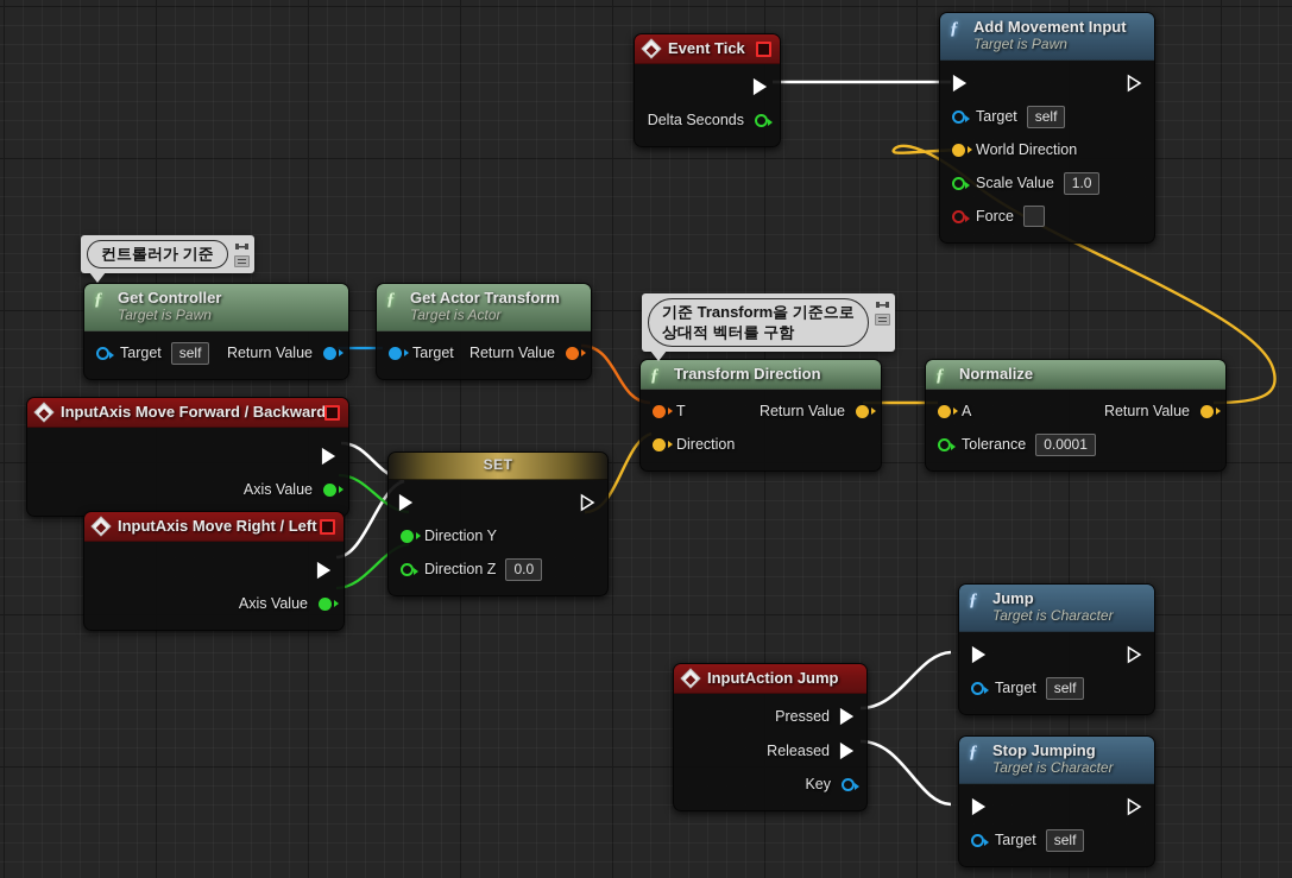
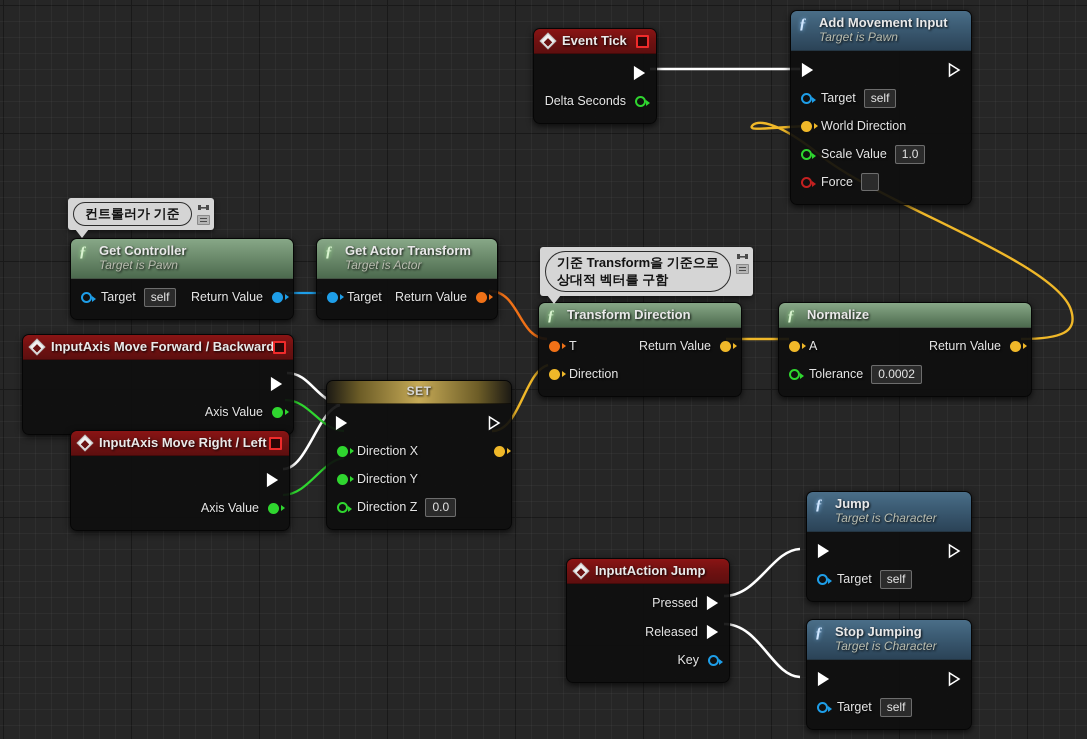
  컨트롤러가 기준
  기준 Transform을 기준으로
  상대적 벡터를 구함
  Event Tick
  Delta Seconds
  ƒ
  Add Movement Input
  Target is Pawn
  Target
  self
  World Direction
  Scale Value
  1.0
  Force
  ƒ
  Get Controller
  Target is Pawn
  Target
  self
  Return Value
  ƒ
  Get Actor Transform
  Target is Actor
  Target
  Return Value
  ƒ
  Transform Direction
  T
  Return Value
  Direction
  ƒ
  Normalize
  A
  Return Value
  Tolerance
- 0.0001
+ 0.0002
  InputAxis Move Forward / Backward
  Axis Value
  InputAxis Move Right / Left
  Axis Value
  SET
+ Direction X
  Direction Y
  Direction Z
  0.0
  InputAction Jump
  Pressed
  Released
  Key
  ƒ
  Jump
  Target is Character
  Target
  self
  ƒ
  Stop Jumping
  Target is Character
  Target
  self
